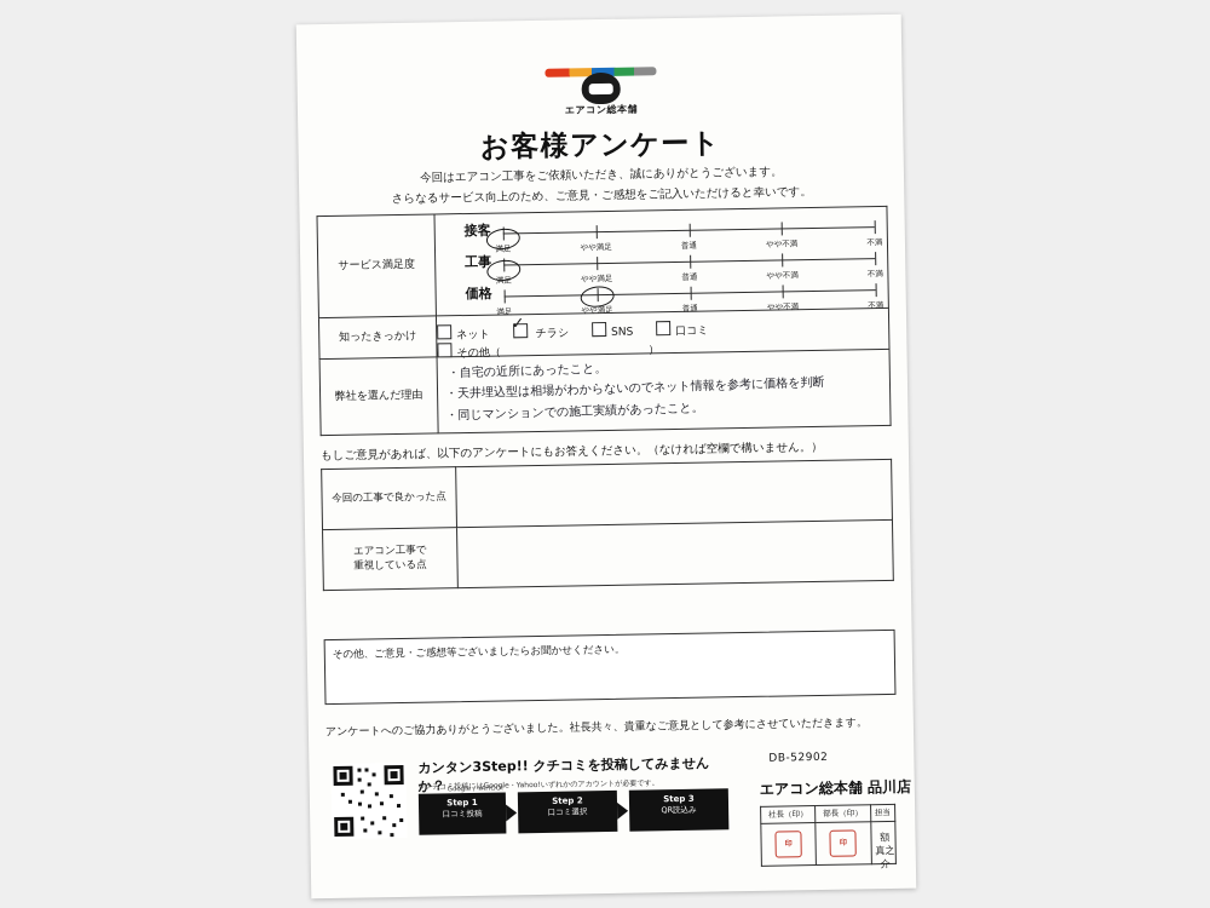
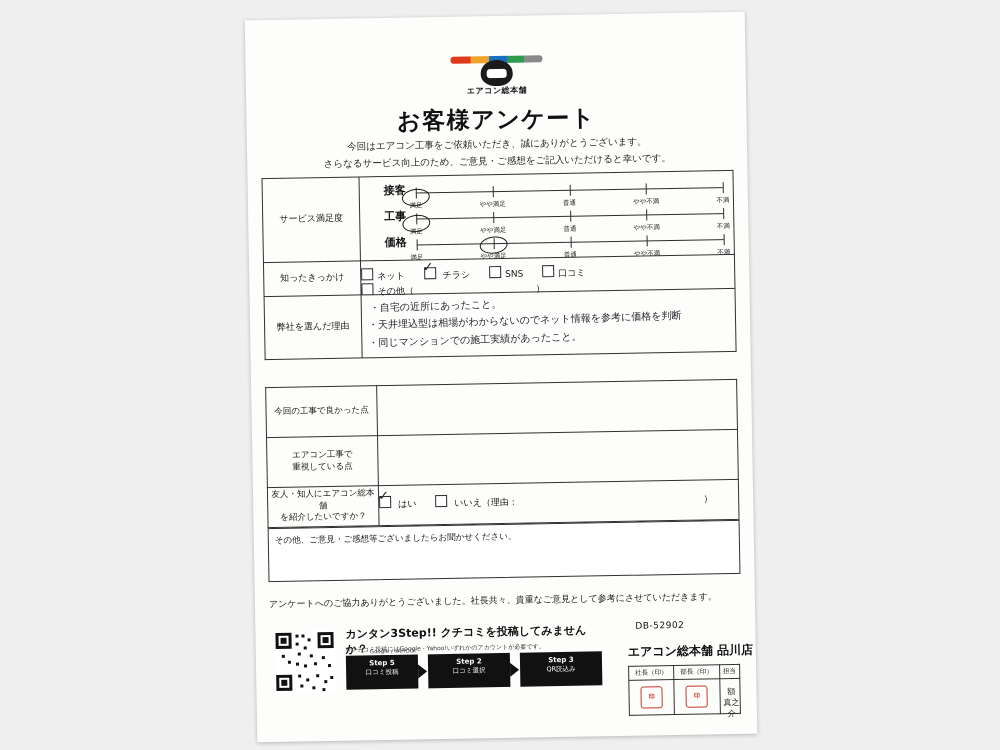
  エアコン総本舗
  お客様アンケート
  今回はエアコン工事をご依頼いただき、誠にありがとうございます。
  さらなるサービス向上のため、ご意見・ご感想をご記入いただけると幸いです。
  サービス満足度	接客 満足 やや満足 普通 やや不満 不満 工事 満足 やや満足 普通 やや不満 不満 価格 満足 やや満足 普通 やや不満 不満
  知ったきっかけ	ネット ✓ チラシ SNS 口コミ その他（ ）
  弊社を選んだ理由	・自宅の近所にあったこと。 ・天井埋込型は相場がわからないのでネット情報を参考に価格を判断 ・同じマンションでの施工実績があったこと。
- もしご意見があれば、以下のアンケートにもお答えください。（なければ空欄で構いません。）
  今回の工事で良かった点
  エアコン工事で 重視している点
+ 友人・知人にエアコン総本舗 を紹介したいですか？	✓ はい いいえ（理由： ）
  その他、ご意見・ご感想等ございましたらお聞かせください。
  アンケートへのご協力ありがとうございました。社長共々、貴重なご意見として参考にさせていただきます。
  カンタン3Step!! クチコミを投稿してみませんか？
  ※クチコミ投稿にはGoogle・Yahoo!いずれかのアカウントが必要です。
- Step 1
+ Step 5
  口コミ投稿
  Step 2
  口コミ選択
  Step 3
  QR読込み
  DB-52902
  エアコン総本舗 品川店
  社長（印）	部長（印）	担当
